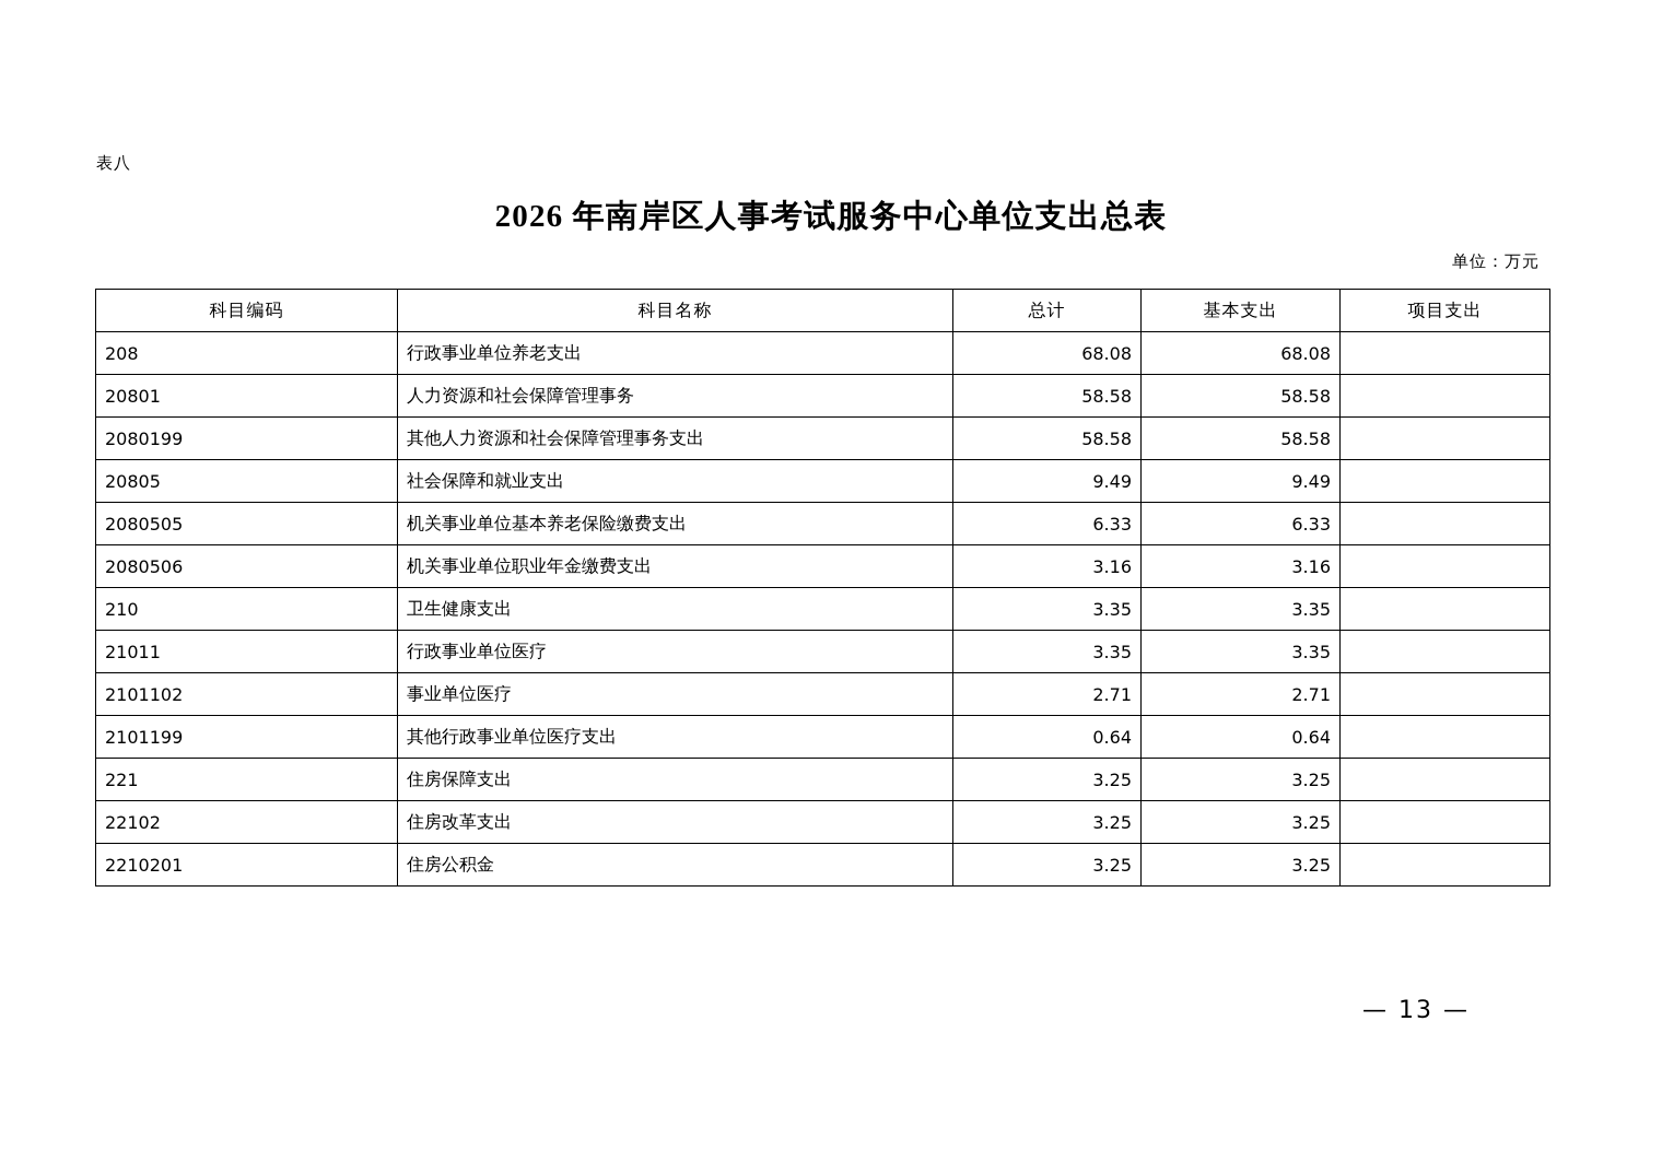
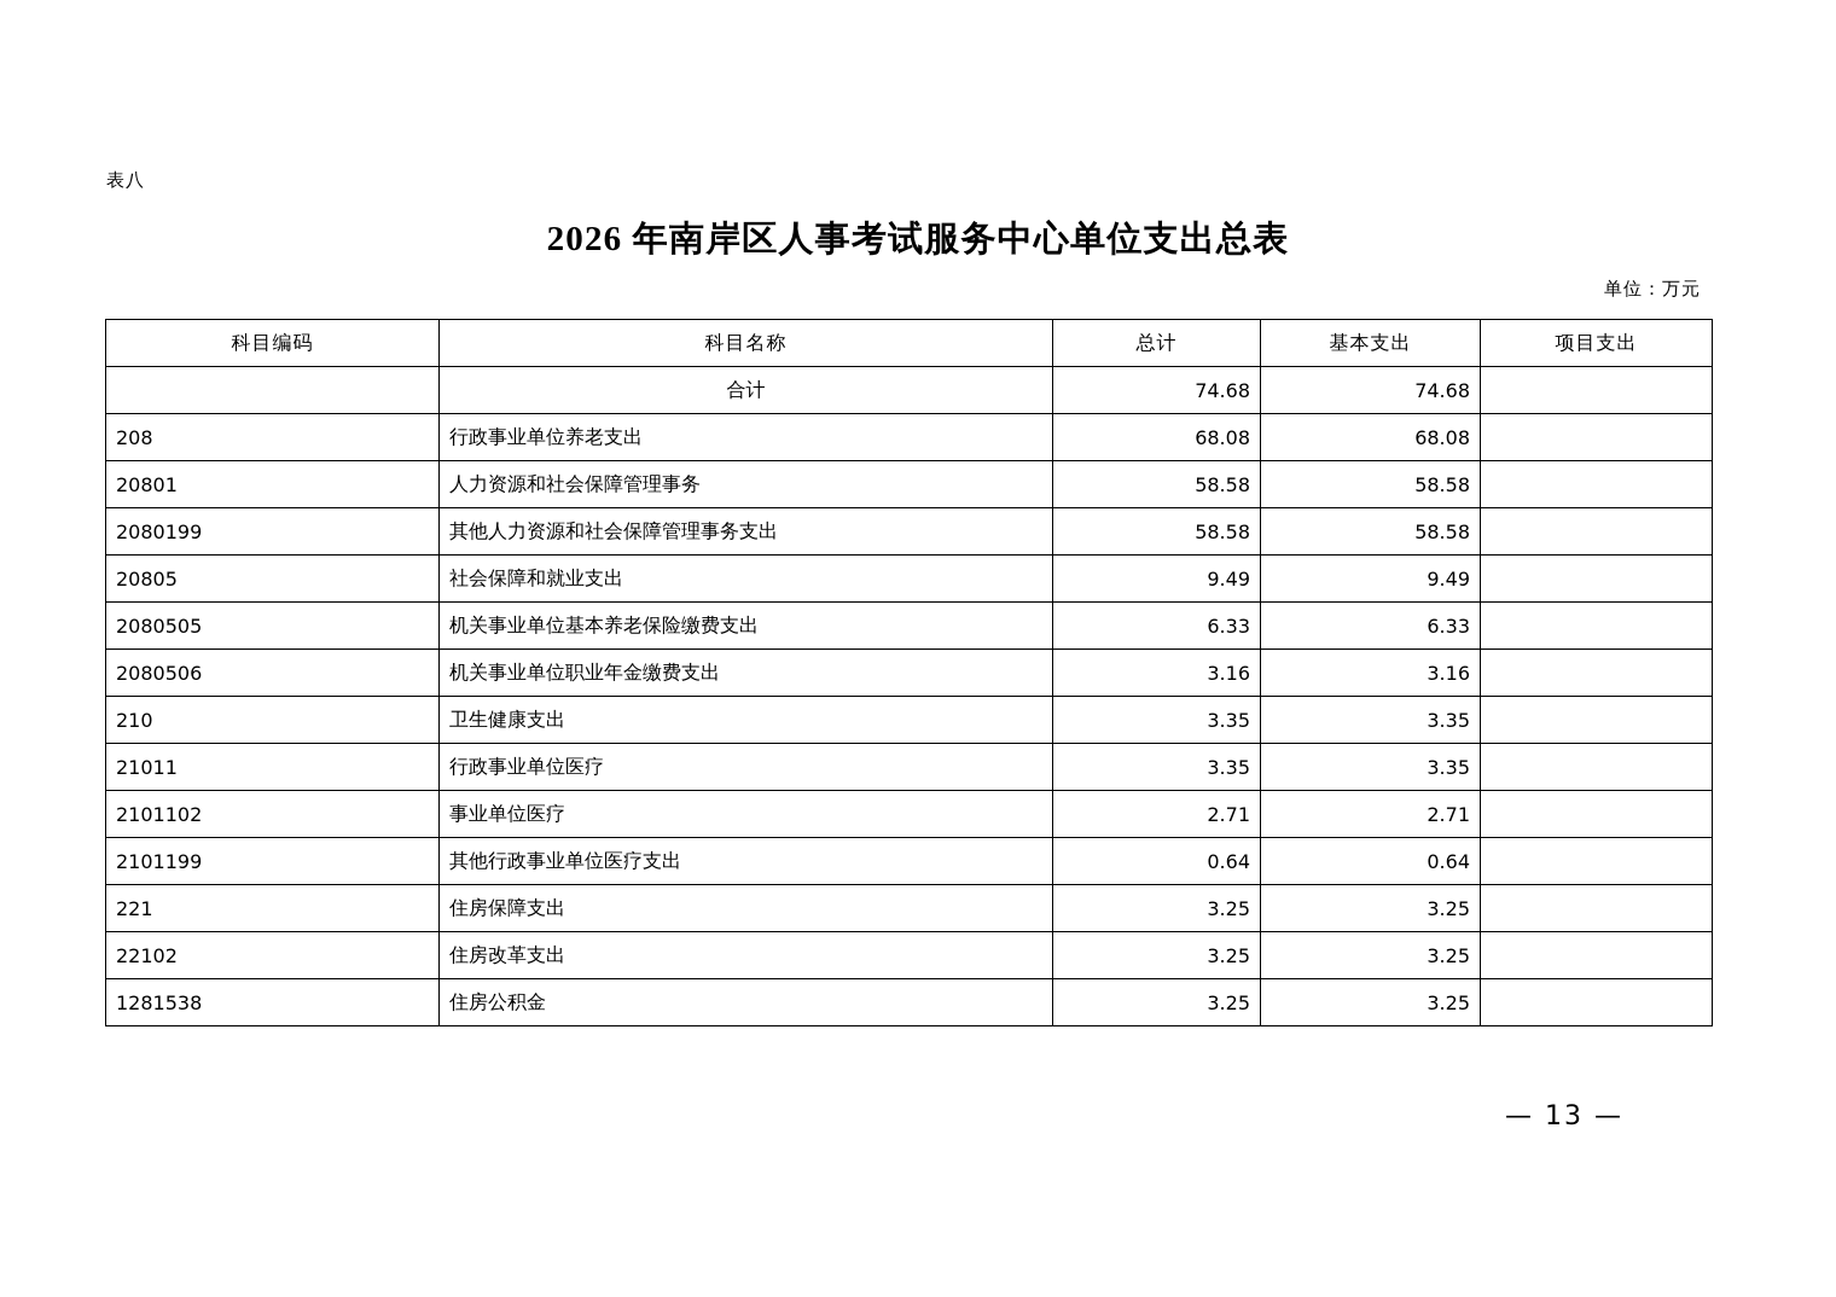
  表八
  2026 年南岸区人事考试服务中心单位支出总表
  单位：万元
  科目编码	科目名称	总计	基本支出	项目支出
+ 	合计	74.68	74.68
  208	行政事业单位养老支出	68.08	68.08
  20801	人力资源和社会保障管理事务	58.58	58.58
  2080199	其他人力资源和社会保障管理事务支出	58.58	58.58
  20805	社会保障和就业支出	9.49	9.49
  2080505	机关事业单位基本养老保险缴费支出	6.33	6.33
  2080506	机关事业单位职业年金缴费支出	3.16	3.16
  210	卫生健康支出	3.35	3.35
  21011	行政事业单位医疗	3.35	3.35
  2101102	事业单位医疗	2.71	2.71
  2101199	其他行政事业单位医疗支出	0.64	0.64
  221	住房保障支出	3.25	3.25
  22102	住房改革支出	3.25	3.25
- 2210201	住房公积金	3.25	3.25
+ 1281538	住房公积金	3.25	3.25
  — 13 —
